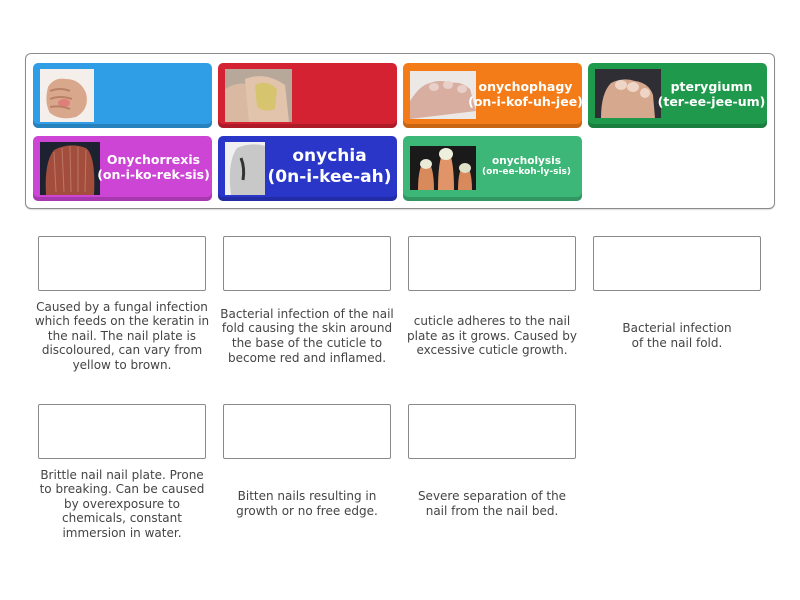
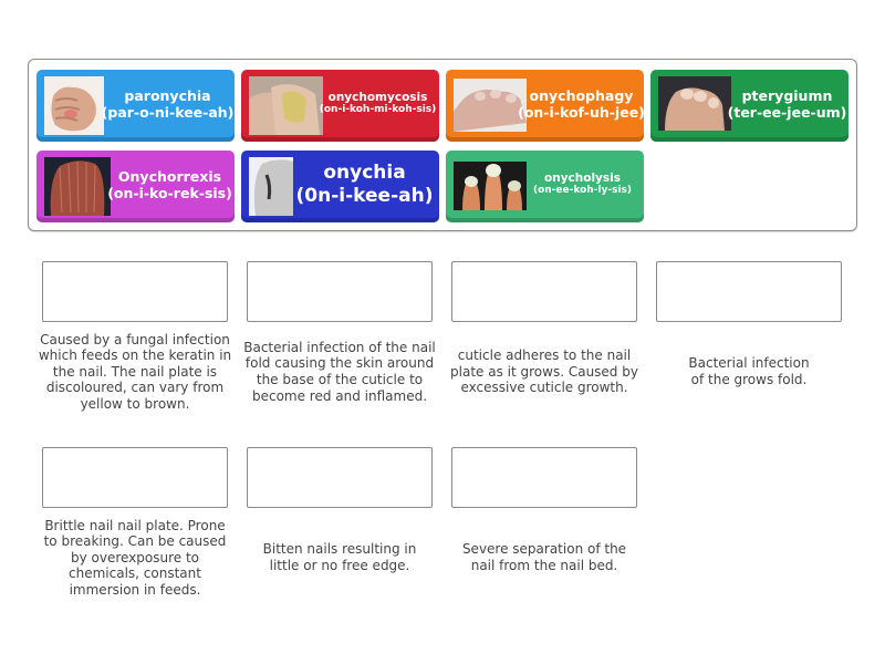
+ paronychia
+ (par-o-ni-kee-ah)
+ onychomycosis
+ (on-i-koh-mi-koh-sis)
  onychophagy
  (on-i-kof-uh-jee)
  pterygiumn
  (ter-ee-jee-um)
  Onychorrexis
  (on-i-ko-rek-sis)
  onychia
  (0n-i-kee-ah)
  onycholysis
  (on-ee-koh-ly-sis)
  Caused by a fungal infection which feeds on the keratin in the nail. The nail plate is discoloured, can vary from yellow to brown.
  Bacterial infection of the nail fold causing the skin around the base of the cuticle to become red and inflamed.
  cuticle adheres to the nail plate as it grows. Caused by excessive cuticle growth.
- Bacterial infection of the nail fold.
+ Bacterial infection of the grows fold.
- Brittle nail nail plate. Prone to breaking. Can be caused by overexposure to chemicals, constant immersion in water.
+ Brittle nail nail plate. Prone to breaking. Can be caused by overexposure to chemicals, constant immersion in feeds.
- Bitten nails resulting in growth or no free edge.
+ Bitten nails resulting in little or no free edge.
  Severe separation of the nail from the nail bed.
